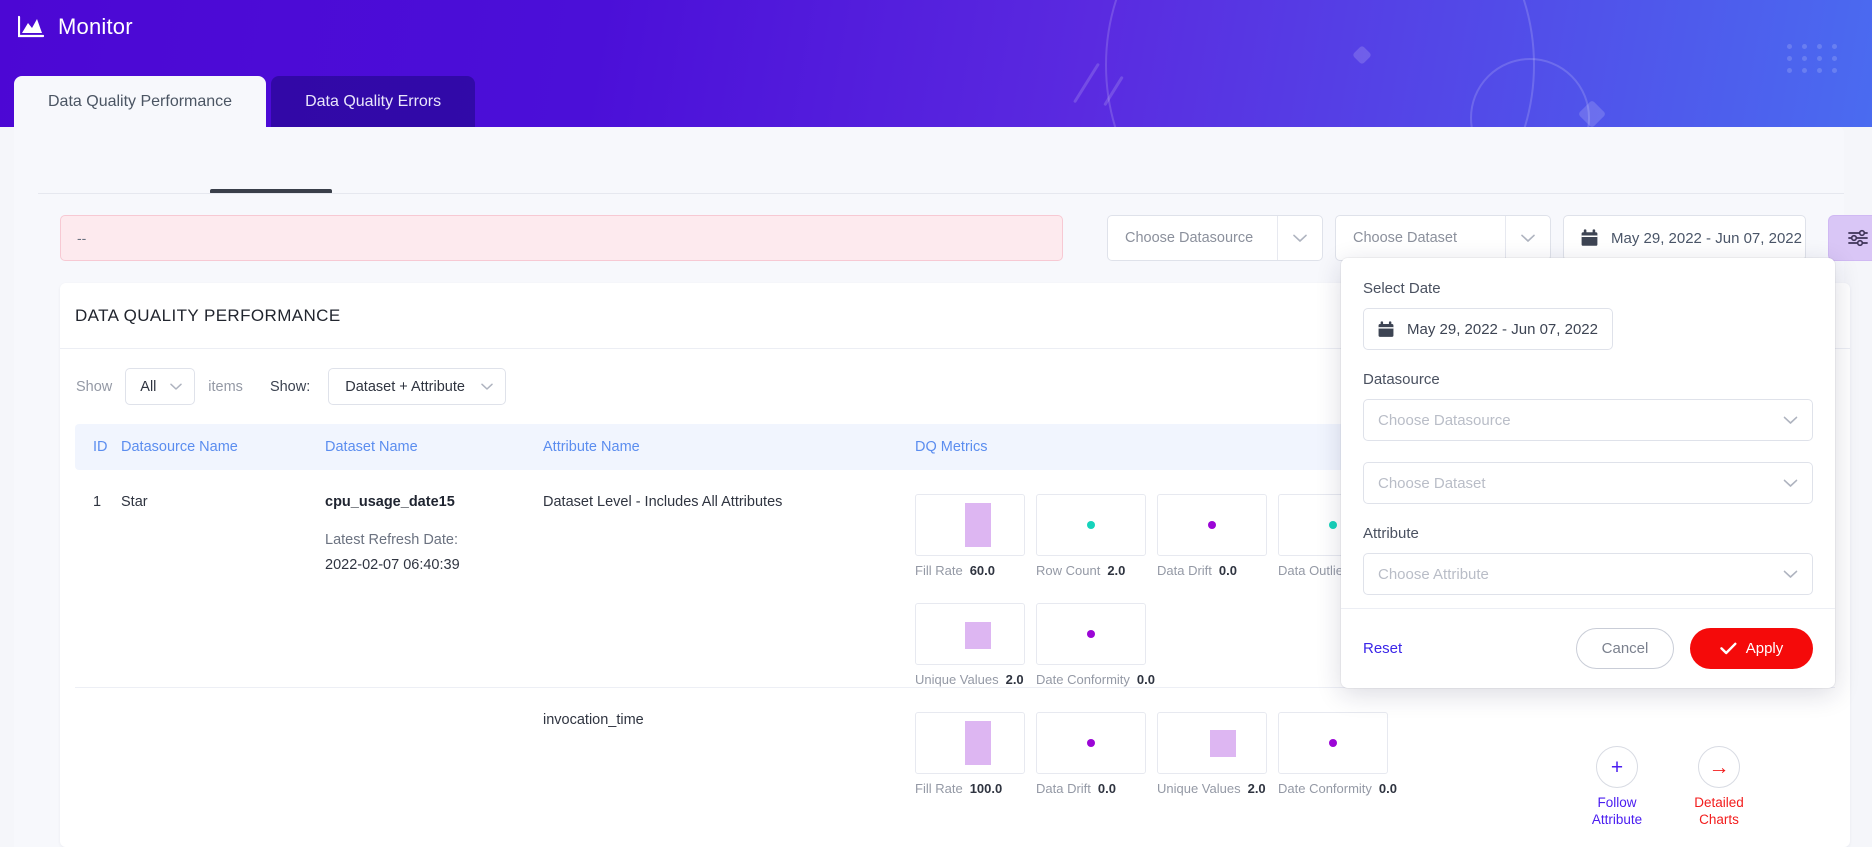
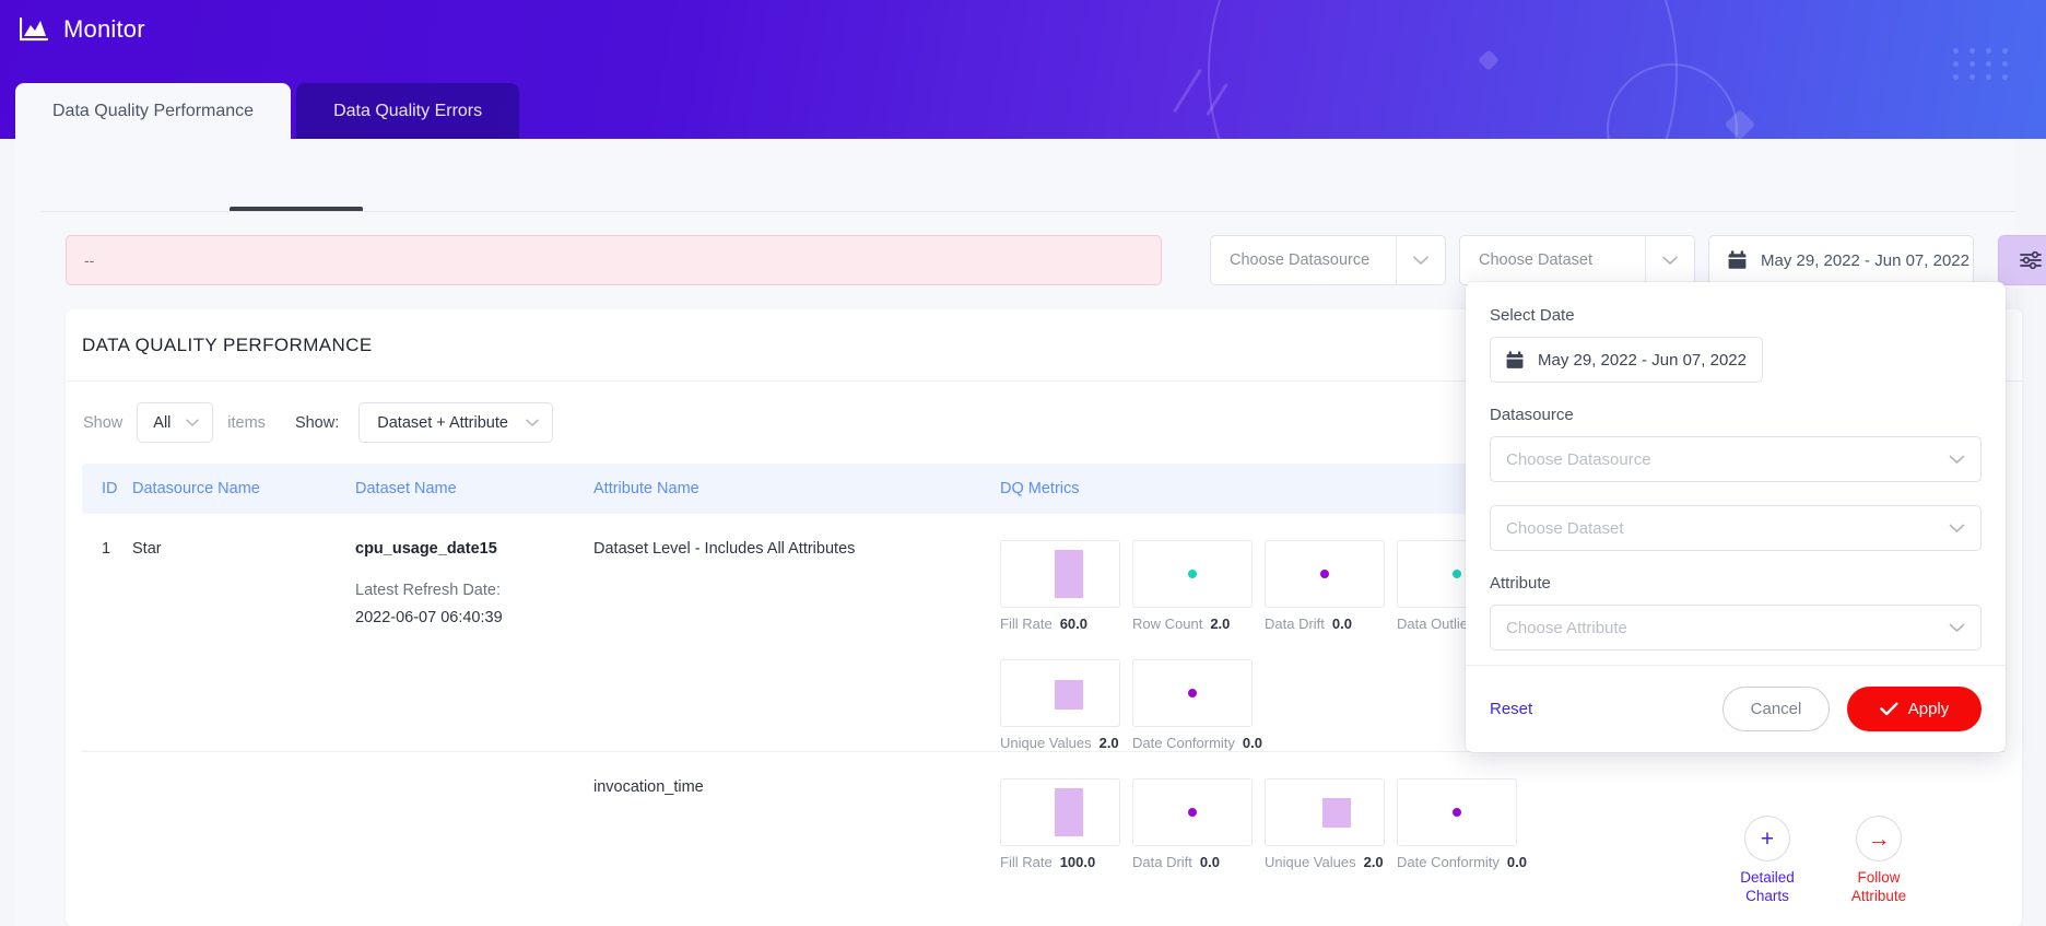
  Monitor
  Data Quality Performance
  Data Quality Errors
  --
  Choose Datasource
  Choose Dataset
  May 29, 2022 - Jun 07, 2022
  DATA QUALITY PERFORMANCE
  Show
  All
  items
  Show:
  Dataset + Attribute
  ID	Datasource Name	Dataset Name	Attribute Name	DQ Metrics
- 1	Star	cpu_usage_date15 Latest Refresh Date: 2022-02-07 06:40:39	Dataset Level - Includes All Attributes	Fill Rate 60.0 Row Count 2.0 Data Drift 0.0 Data Outlie Unique Values 2.0 Date Conformity 0.0
+ 1	Star	cpu_usage_date15 Latest Refresh Date: 2022-06-07 06:40:39	Dataset Level - Includes All Attributes	Fill Rate 60.0 Row Count 2.0 Data Drift 0.0 Data Outlie Unique Values 2.0 Date Conformity 0.0
  			invocation_time	Fill Rate 100.0 Data Drift 0.0 Unique Values 2.0 Date Conformity 0.0
  +
- Follow Attribute
+ Detailed Charts
  →
- Detailed Charts
+ Follow Attribute
  Select Date
  May 29, 2022 - Jun 07, 2022
  Datasource
  Choose Datasource
  Choose Dataset
  Attribute
  Choose Attribute
  Reset
  Cancel
  Apply
